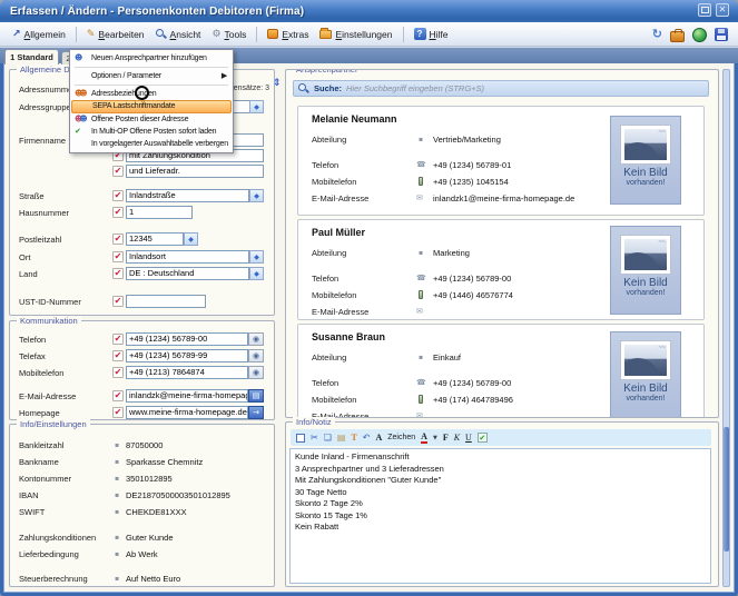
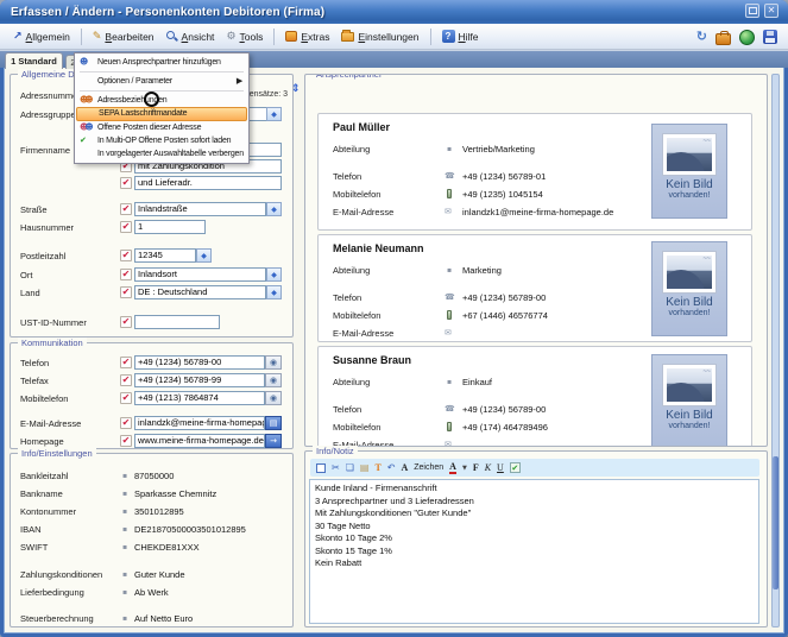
  Erfassen / Ändern - Personenkonten Debitoren (Firma)
  ✕
  ↗
  Allgemein
  ✎
  Bearbeiten
  Ansicht
  ⚙
  Tools
  Extras
  Einstellungen
  ?
  Hilfe
  ↻
  1 Standard
  Allgemeine D
  Adressnumm
  Adressgrupp
  Firmenname
  ✔
  mit Zahlungskondition
  ✔
  und Lieferadr.
  Straße
  ✔
  Inlandstraße
  Hausnummer
  ✔
  1
  Postleitzahl
  ✔
  12345
  Ort
  ✔
  Inlandsort
  Land
  ✔
  DE : Deutschland
  UST-ID-Nummer
  ✔
  Kommunikation
  Telefon
  ✔
  +49 (1234) 56789-00
  ◉
  Telefax
  ✔
  +49 (1234) 56789-99
  ◉
  Mobiltelefon
  ✔
  +49 (1213) 7864874
  ◉
  E-Mail-Adresse
  ✔
  inlandzk@meine-firma-homepa
  ▤
  Homepage
  ✔
  www.meine-firma-homepage.de
  →
  Info/Einstellungen
  Bankleitzahl
  87050000
  Bankname
  Sparkasse Chemnitz
  Kontonummer
  3501012895
  IBAN
  DE21870500003501012895
  SWIFT
  CHEKDE81XXX
  Zahlungskonditionen
  Guter Kunde
  Lieferbedingung
  Ab Werk
  Steuerberechnung
  Auf Netto Euro
  ⇕
  Ansprechpartner
- Suche:
- Hier Suchbegriff eingeben (STRG+S)
- Melanie Neumann
+ Paul Müller
  Abteilung
  Vertrieb/Marketing
  Telefon
  ☎
  +49 (1234) 56789-01
  Mobiltelefon
  +49 (1235) 1045154
  E-Mail-Adresse
  ✉
  inlandzk1@meine-firma-homepage.de
  Kein Bild
- Paul Müller
+ Melanie Neumann
  Abteilung
  Marketing
  Telefon
  ☎
  +49 (1234) 56789-00
  Mobiltelefon
- +49 (1446) 46576774
+ +67 (1446) 46576774
  E-Mail-Adresse
  ✉
  Kein Bild
  Susanne Braun
  Abteilung
  Einkauf
  Telefon
  ☎
  +49 (1234) 56789-00
  Mobiltelefon
  +49 (174) 464789496
  ✉
  Kein Bild
  Info/Notiz
  ✂
  ❏
  ▤
  T
  ↶
  A
  A
  F
  K
  U
  ✔
  Kunde Inland - Firmenanschrift
  3 Ansprechpartner und 3 Lieferadressen
  Mit Zahlungskonditionen "Guter Kunde"
  30 Tage Netto
- Skonto 2 Tage 2%
+ Skonto 10 Tage 2%
  Skonto 15 Tage 1%
  Kein Rabatt
  ☻
  ☻☻
  ☻☻
  ✔
